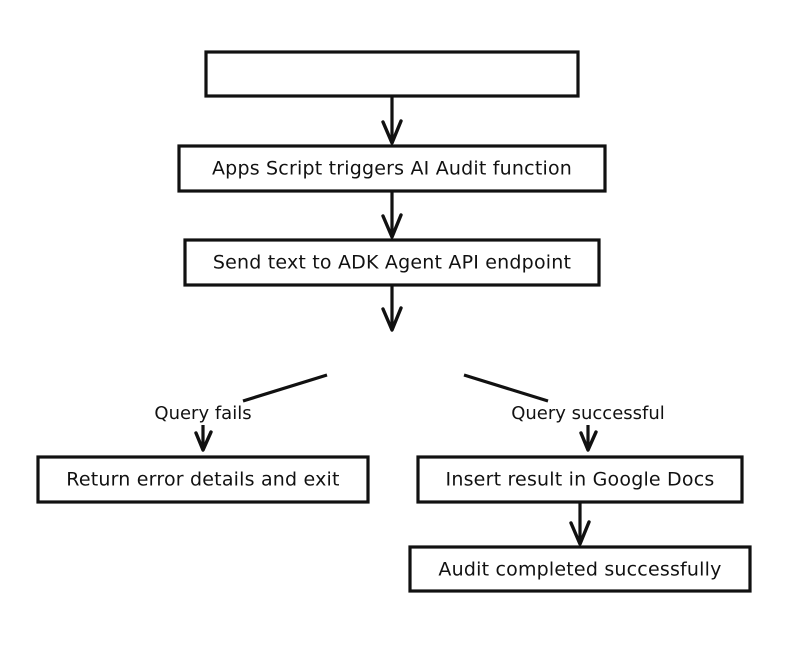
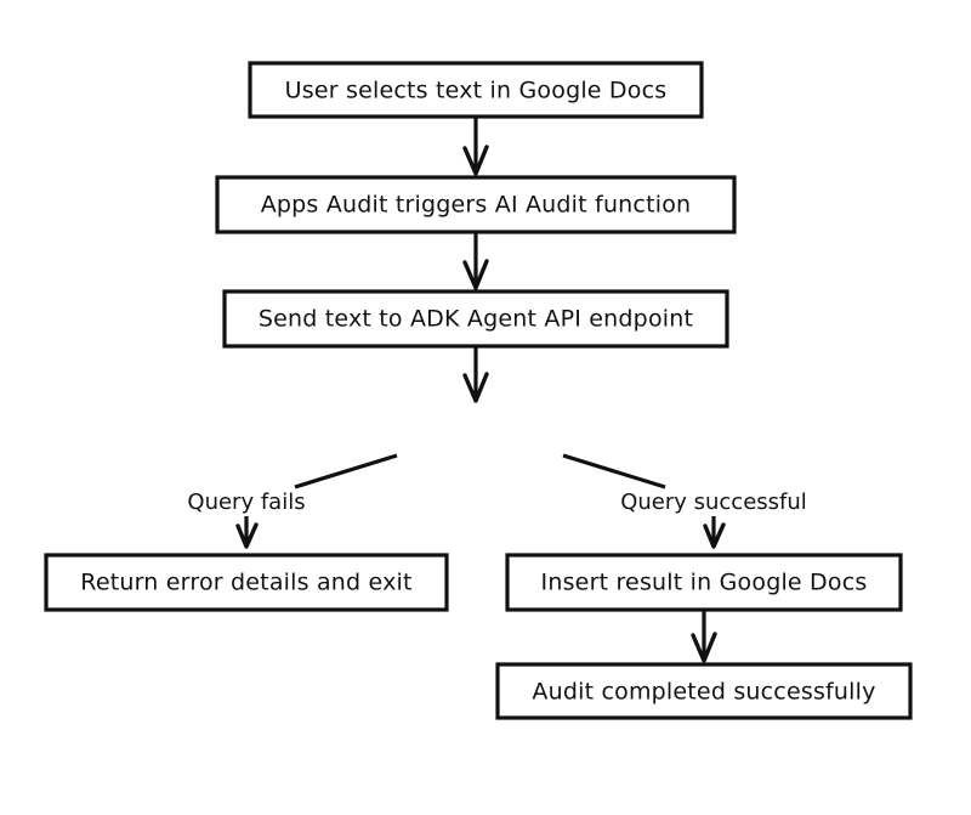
  Query fails
  Query successful
+ User selects text in Google Docs
- Apps Script triggers AI Audit function
+ Apps Audit triggers AI Audit function
  Send text to ADK Agent API endpoint
  Return error details and exit
  Insert result in Google Docs
  Audit completed successfully
